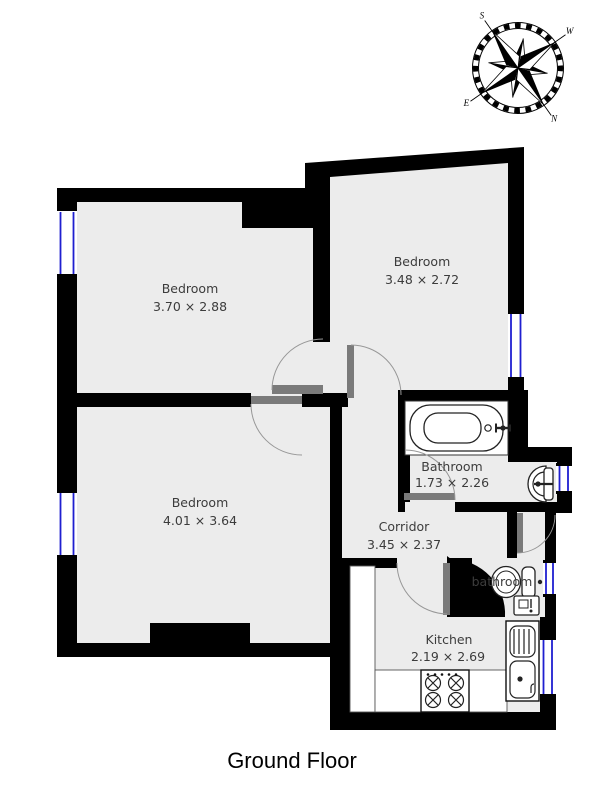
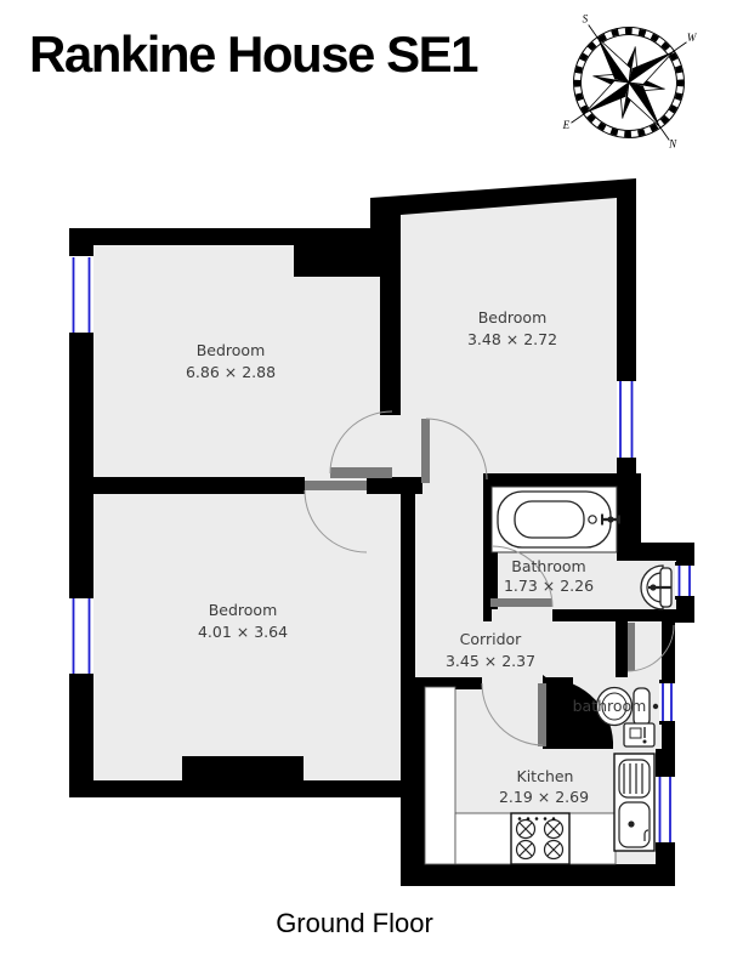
+ Rankine House SE1
  N
  S
  E
  W
  Bedroom
- 3.70 × 2.88
+ 6.86 × 2.88
  Bedroom
  3.48 × 2.72
  Bedroom
  4.01 × 3.64
  Bathroom
  1.73 × 2.26
  Corridor
  3.45 × 2.37
  bathroom
  Kitchen
  2.19 × 2.69
  Ground Floor
